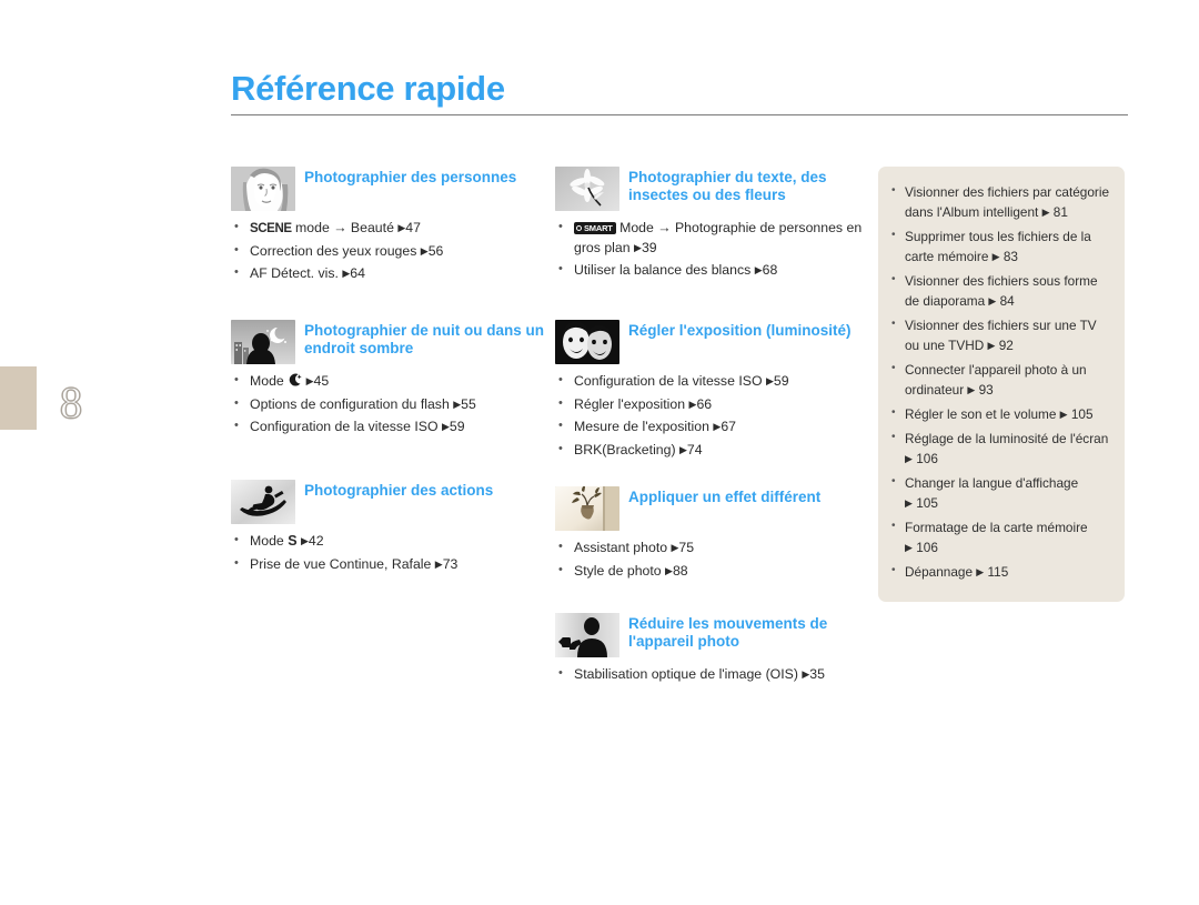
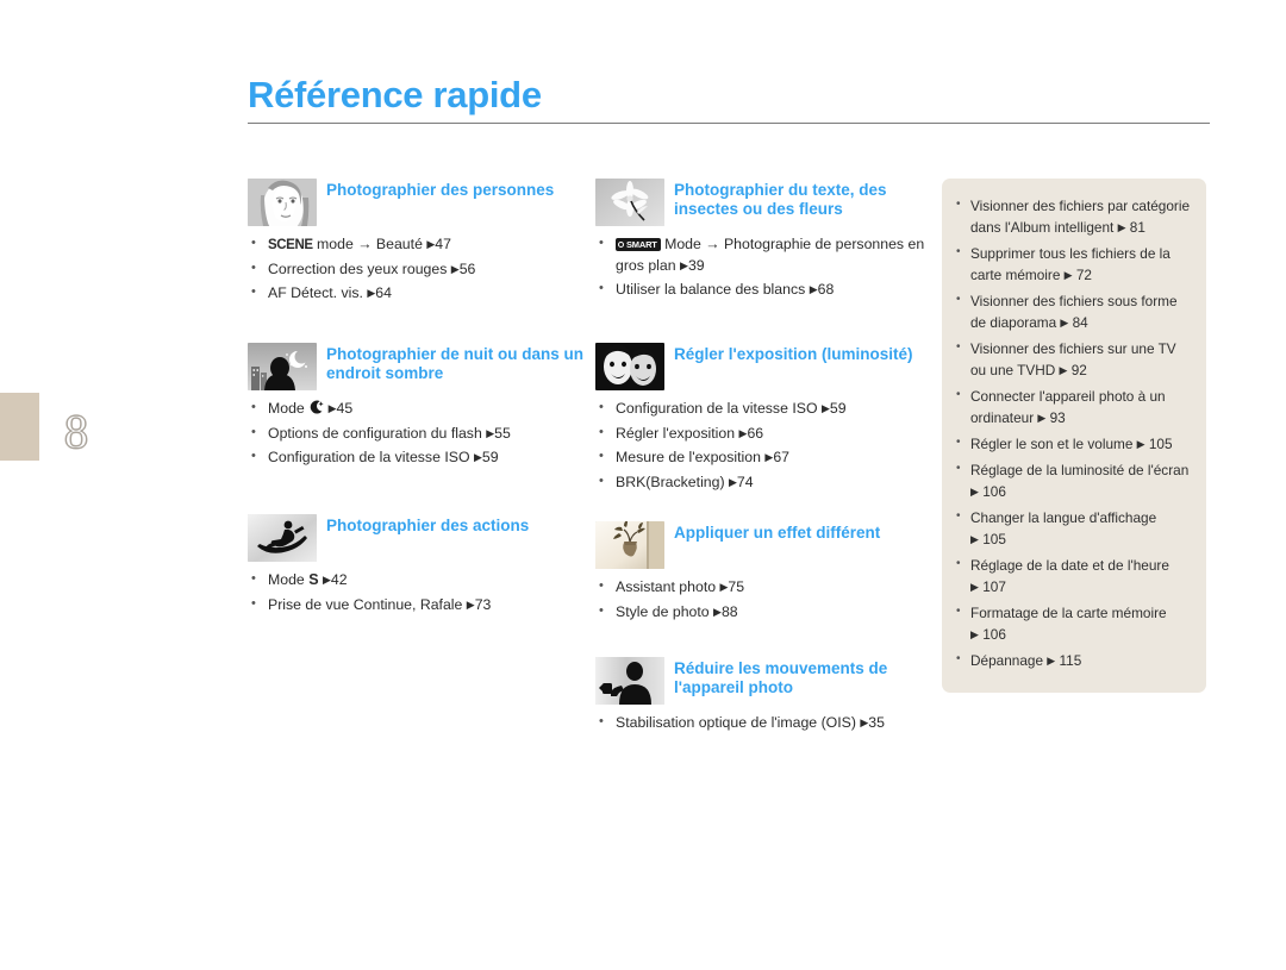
  8
  Référence rapide
  Photographier des personnes
  SCENE mode → Beauté ▶47
  Correction des yeux rouges ▶56
  AF Détect. vis. ▶64
  Photographier de nuit ou dans un endroit sombre
  Mode ▶45
  Options de configuration du flash ▶55
  Configuration de la vitesse ISO ▶59
  Photographier des actions
  Mode S ▶42
  Prise de vue Continue, Rafale ▶73
  Photographier du texte, des insectes ou des fleurs
  SMART Mode → Photographie de personnes en gros plan ▶39
  Utiliser la balance des blancs ▶68
  Régler l'exposition (luminosité)
  Configuration de la vitesse ISO ▶59
  Régler l'exposition ▶66
  Mesure de l'exposition ▶67
  BRK(Bracketing) ▶74
  Appliquer un effet différent
  Assistant photo ▶75
  Style de photo ▶88
  Réduire les mouvements de l'appareil photo
  Stabilisation optique de l'image (OIS) ▶35
  Visionner des fichiers par catégorie dans l'Album intelligent ▶ 81
- Supprimer tous les fichiers de la carte mémoire ▶ 83
+ Supprimer tous les fichiers de la carte mémoire ▶ 72
  Visionner des fichiers sous forme de diaporama ▶ 84
  Visionner des fichiers sur une TV ou une TVHD ▶ 92
  Connecter l'appareil photo à un ordinateur ▶ 93
  Régler le son et le volume ▶ 105
  Réglage de la luminosité de l'écran ▶ 106
  Changer la langue d'affichage ▶ 105
+ Réglage de la date et de l'heure ▶ 107
  Formatage de la carte mémoire ▶ 106
  Dépannage ▶ 115
